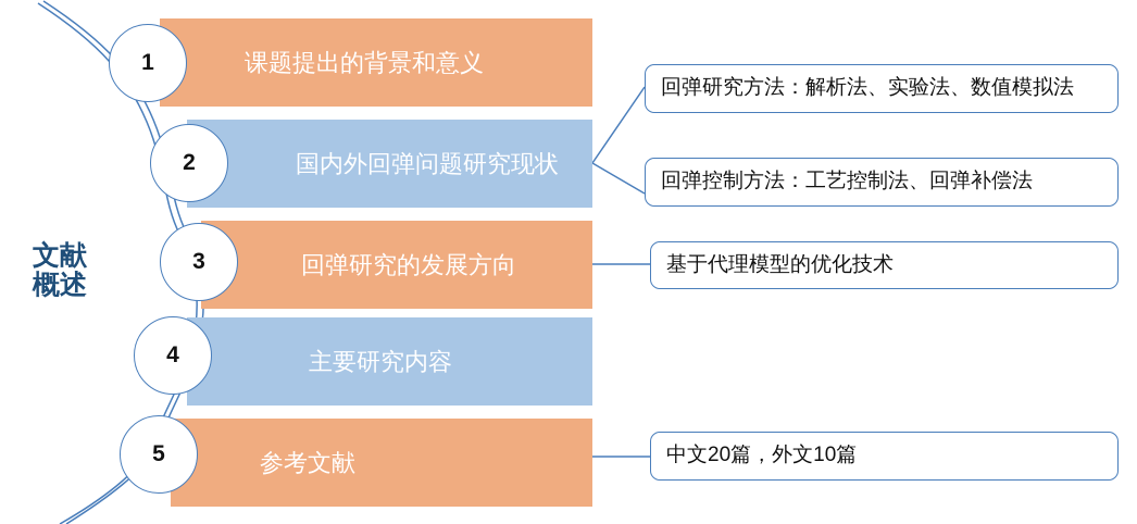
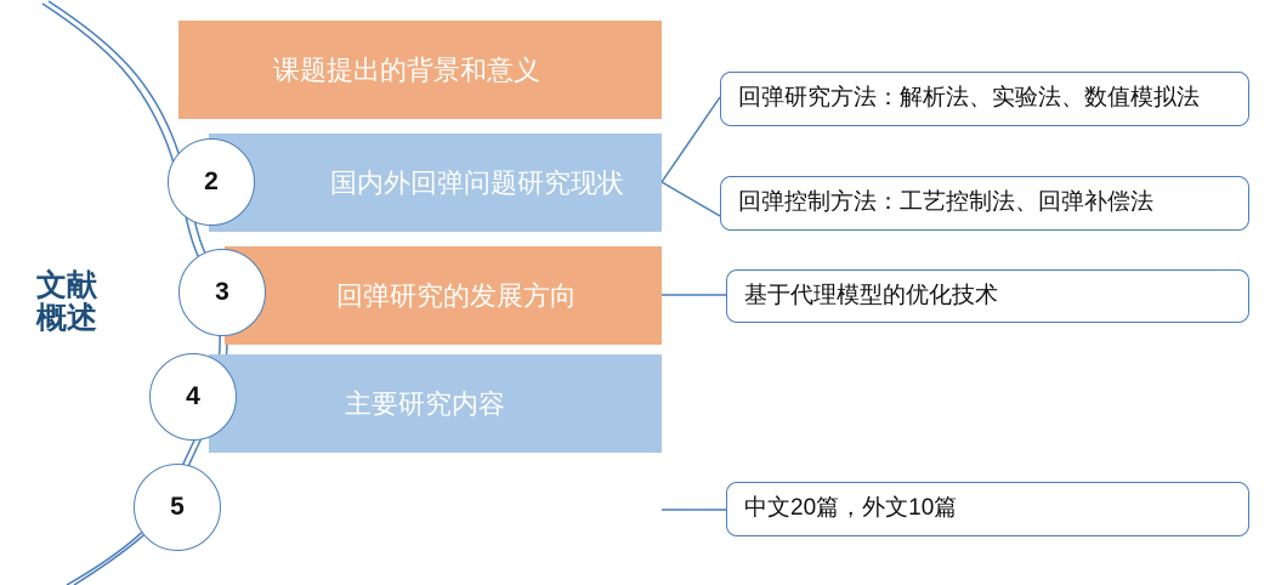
  文献
  概述
  课题提出的背景和意义
  国内外回弹问题研究现状
  回弹研究的发展方向
  主要研究内容
- 参考文献
- 1
  2
  3
  4
  5
  回弹研究方法：解析法、实验法、数值模拟法
  回弹控制方法：工艺控制法、回弹补偿法
  基于代理模型的优化技术
  中文20篇，外文10篇
